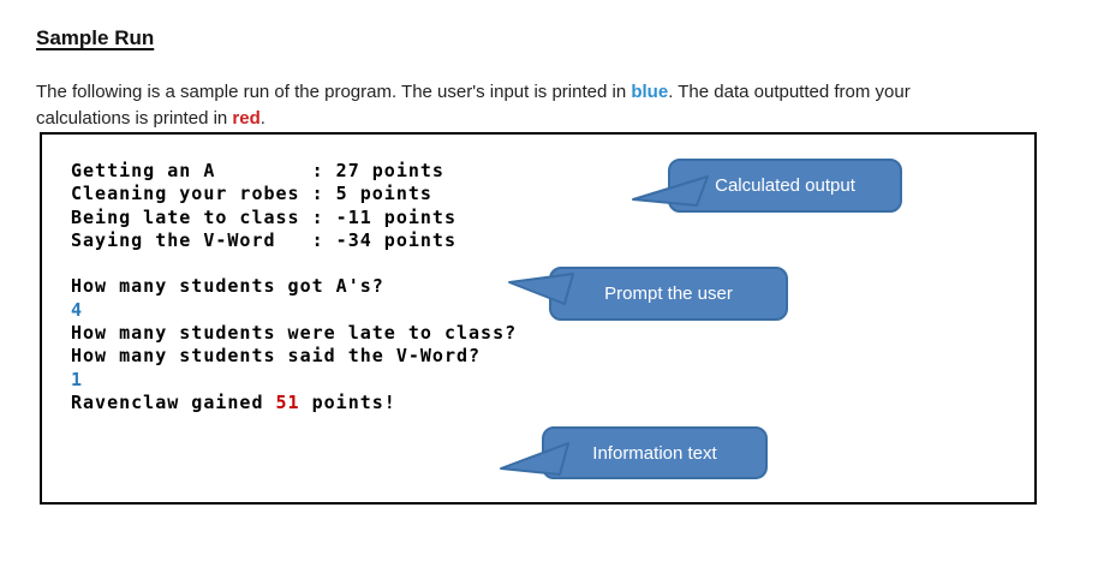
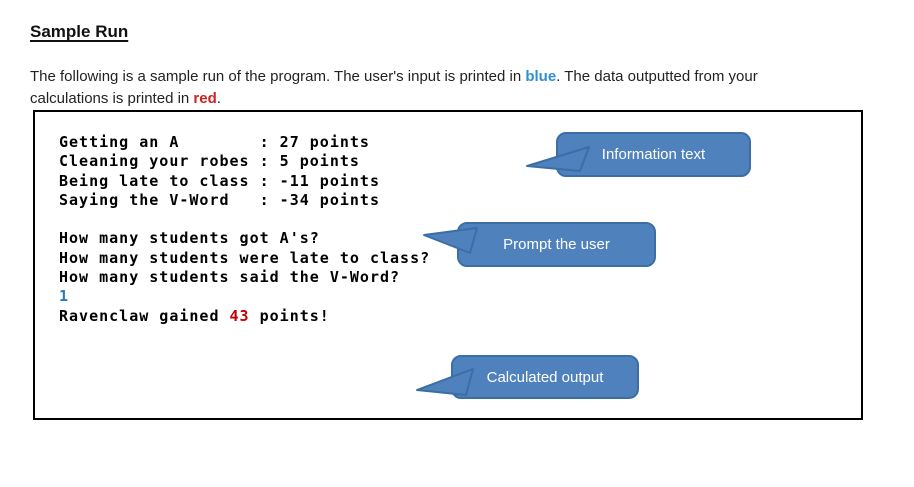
  Sample Run
  The following is a sample run of the program. The user's input is printed in blue. The data outputted from your
  calculations is printed in red.
  Getting an A : 27 points
  Cleaning your robes : 5 points
  Being late to class : -11 points
  Saying the V-Word : -34 points
  How many students got A's?
- 4
  How many students were late to class?
  How many students said the V-Word?
  1
- Ravenclaw gained 51 points!
+ Ravenclaw gained 43 points!
- Calculated output
+ Information text
  Prompt the user
- Information text
+ Calculated output
